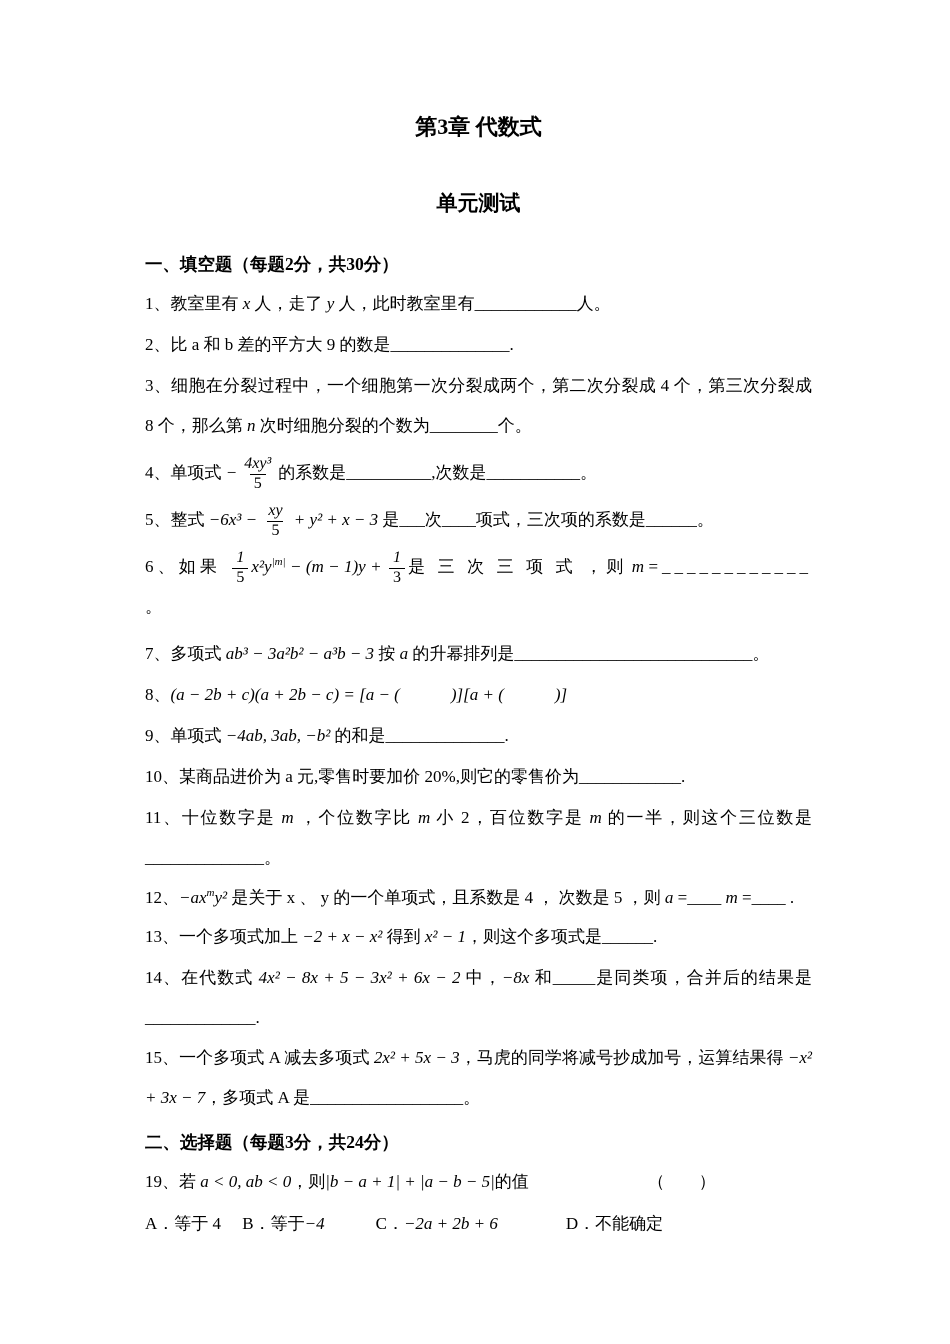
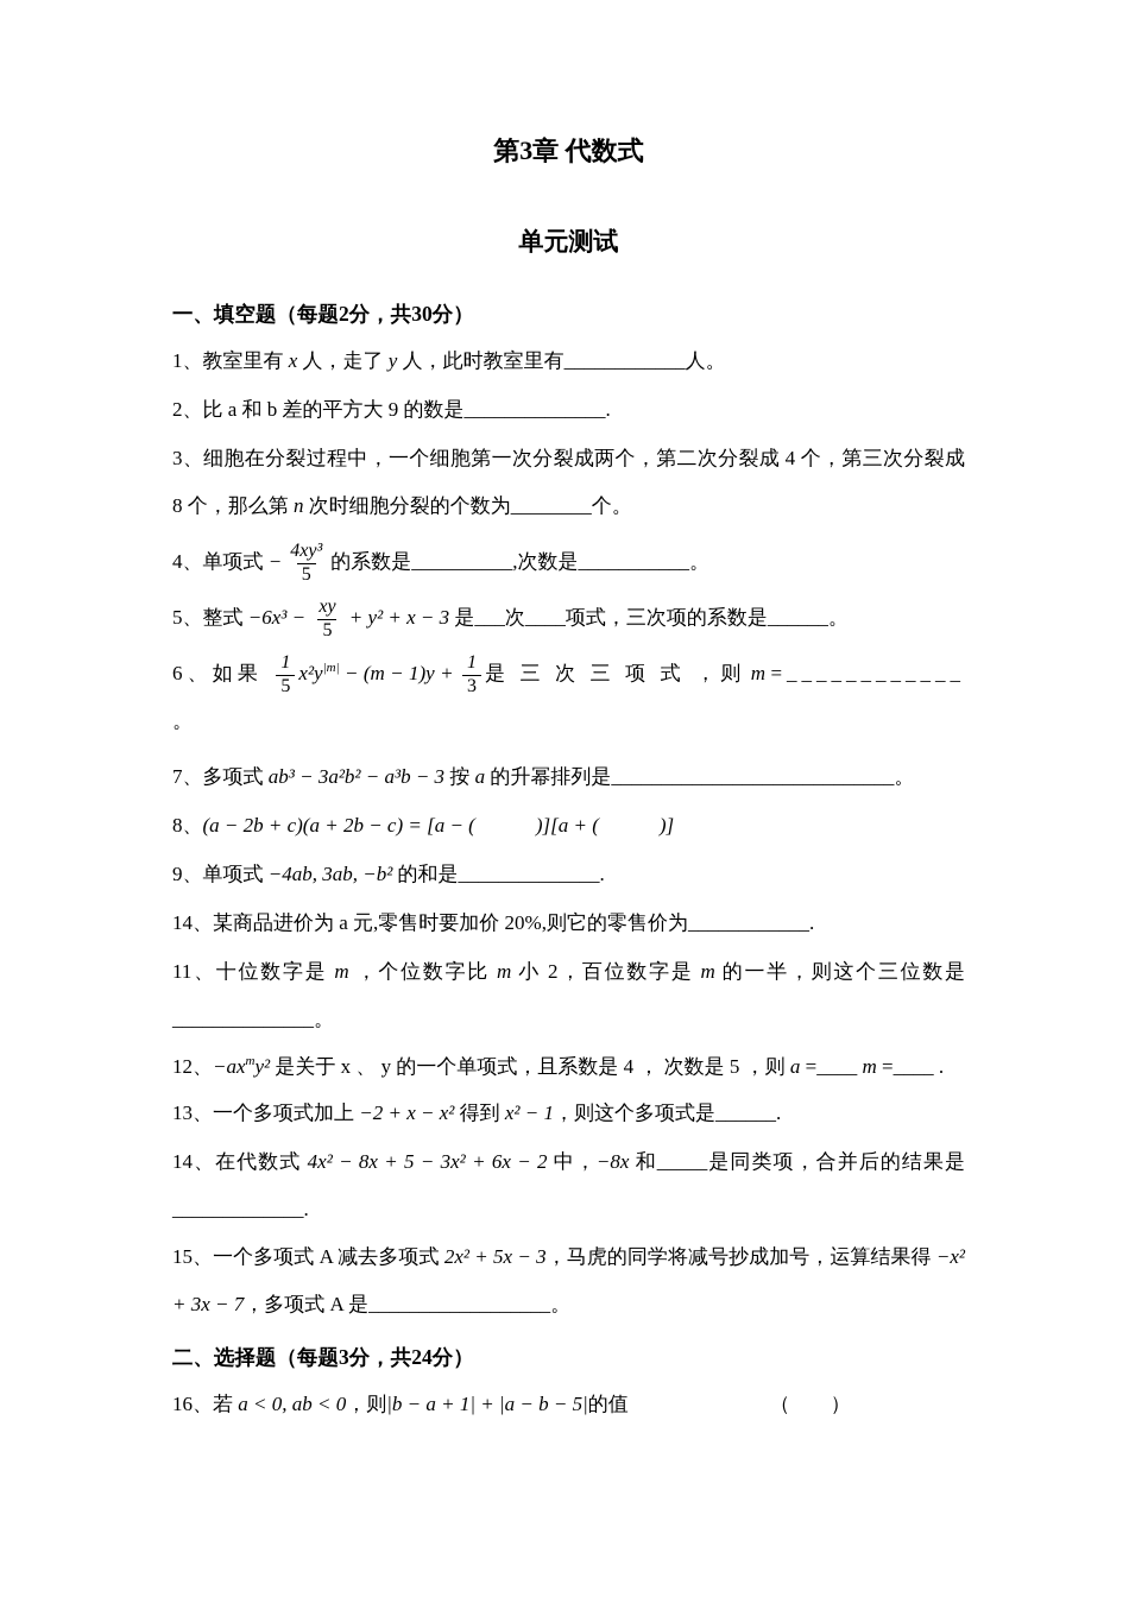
  第3章 代数式
  单元测试
  一、填空题（每题2分，共30分）
  1、教室里有 x 人，走了 y 人，此时教室里有____________人。
  2、比 a 和 b 差的平方大 9 的数是______________.
  3、细胞在分裂过程中，一个细胞第一次分裂成两个，第二次分裂成 4 个，第三次分裂成 8 个，那么第 n 次时细胞分裂的个数为________个。
  4、单项式 −
  4xy³
  5
  的系数是__________,次数是___________。
  5、整式 −6x³ −
  xy
  5
  + y² + x − 3 是___次____项式，三次项的系数是______。
  6、如果
  1
  5
  x²y|m| − (m − 1)y +
  1
  3
  是 三 次 三 项 式 ，则 m =____________ 。
  7、多项式 ab³ − 3a²b² − a³b − 3 按 a 的升幂排列是____________________________。
  8、(a − 2b + c)(a + 2b − c) = [a − ( )][a + ( )]
  9、单项式 −4ab, 3ab, −b² 的和是______________.
- 10、某商品进价为 a 元,零售时要加价 20%,则它的零售价为____________.
+ 14、某商品进价为 a 元,零售时要加价 20%,则它的零售价为____________.
  11、十位数字是 m ，个位数字比 m 小 2，百位数字是 m 的一半，则这个三位数是 ______________。
  12、−axmy² 是关于 x 、 y 的一个单项式，且系数是 4 ， 次数是 5 ，则 a =____ m =____ .
  13、一个多项式加上 −2 + x − x² 得到 x² − 1，则这个多项式是______.
  14、在代数式 4x² − 8x + 5 − 3x² + 6x − 2 中，−8x 和_____是同类项，合并后的结果是_____________.
  15、一个多项式 A 减去多项式 2x² + 5x − 3，马虎的同学将减号抄成加号，运算结果得 −x² + 3x − 7，多项式 A 是__________________。
  二、选择题（每题3分，共24分）
- 19、若 a < 0, ab < 0，则|b − a + 1| + |a − b − 5|的值 （ ）
+ 16、若 a < 0, ab < 0，则|b − a + 1| + |a − b − 5|的值 （ ）
- A．等于 4 B．等于−4 C．−2a + 2b + 6 D．不能确定
